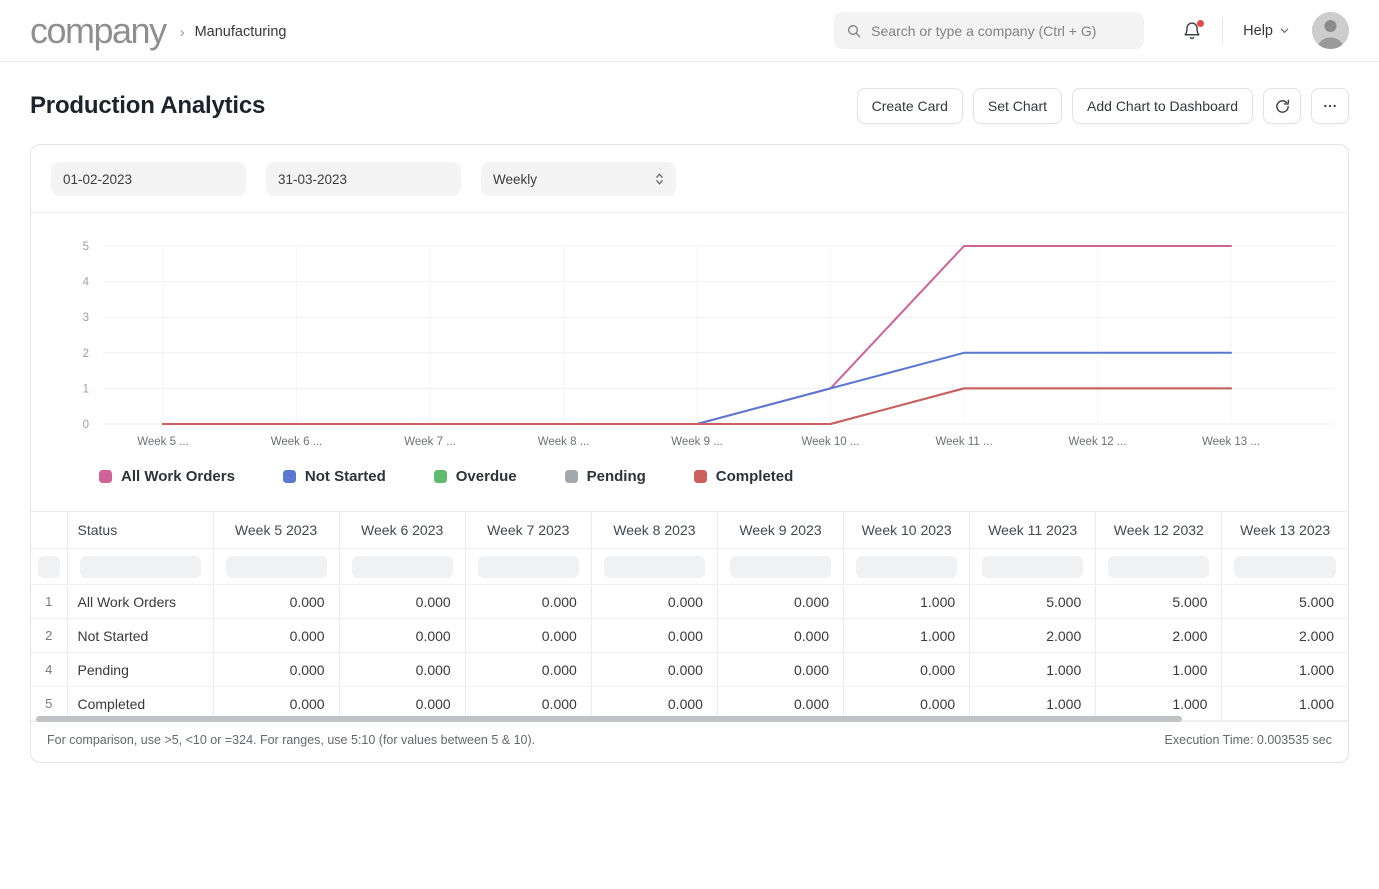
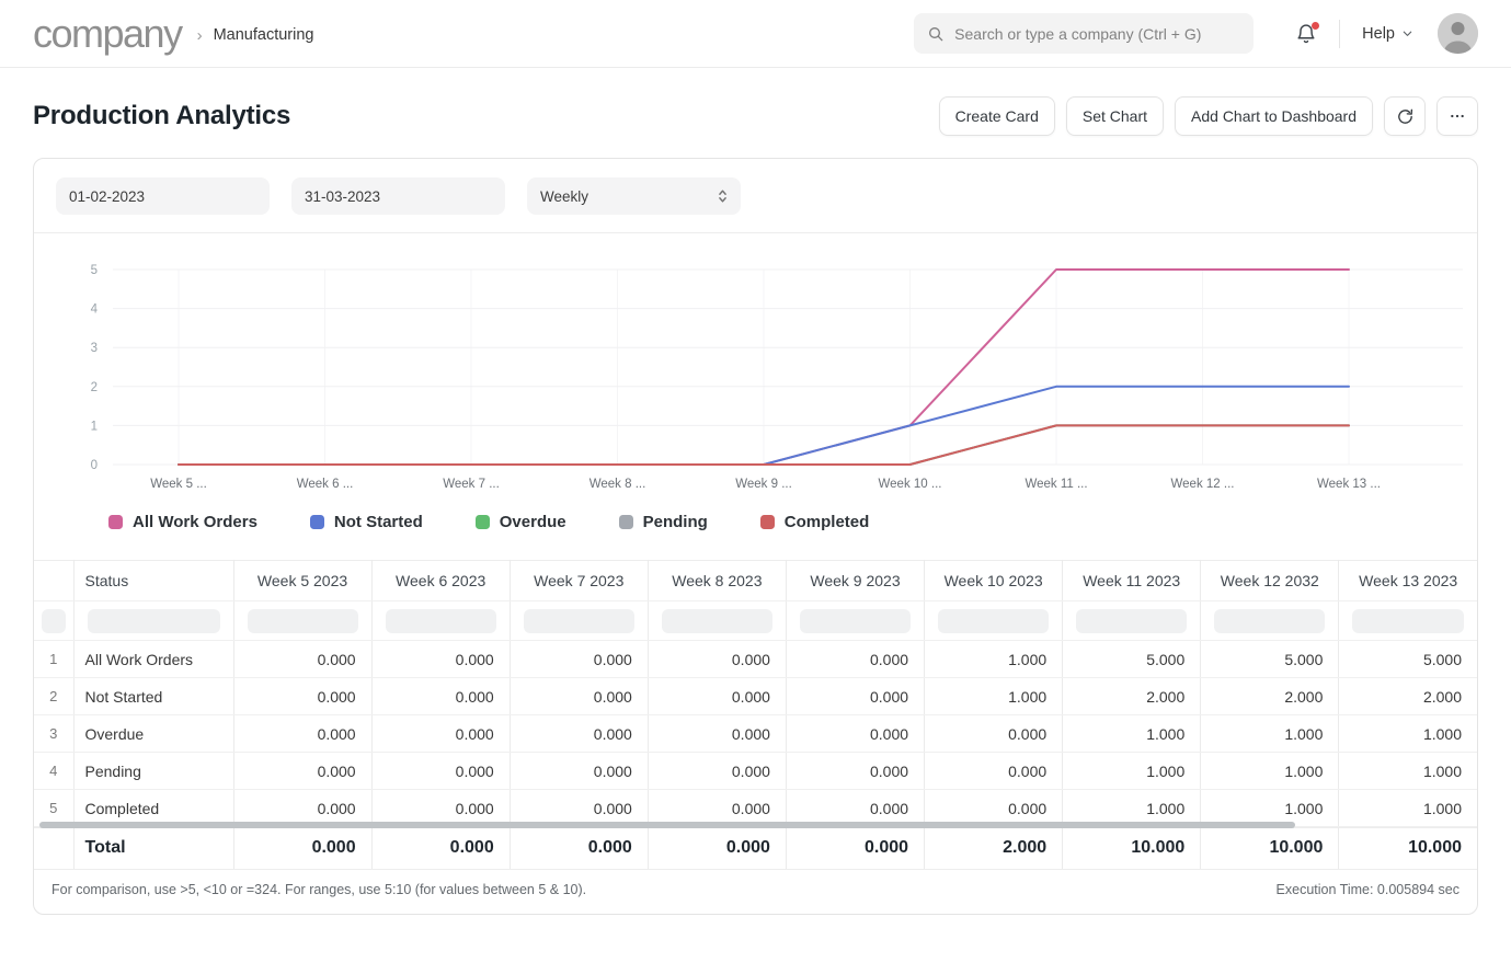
  company
  ›
  Manufacturing
  Search or type a company (Ctrl + G)
  Help
  Production Analytics
  Create Card
  Set Chart
  Add Chart to Dashboard
  01-02-2023
  31-03-2023
  Weekly
  0
  1
  2
  3
  4
  5
  Week 5 ...
  Week 6 ...
  Week 7 ...
  Week 8 ...
  Week 9 ...
  Week 10 ...
  Week 11 ...
  Week 12 ...
  Week 13 ...
  All Work Orders
  Not Started
  Overdue
  Pending
  Completed
  	Status	Week 5 2023	Week 6 2023	Week 7 2023	Week 8 2023	Week 9 2023	Week 10 2023	Week 11 2023	Week 12 2032	Week 13 2023
  1	All Work Orders	0.000	0.000	0.000	0.000	0.000	1.000	5.000	5.000	5.000
  2	Not Started	0.000	0.000	0.000	0.000	0.000	1.000	2.000	2.000	2.000
+ 3	Overdue	0.000	0.000	0.000	0.000	0.000	0.000	1.000	1.000	1.000
  4	Pending	0.000	0.000	0.000	0.000	0.000	0.000	1.000	1.000	1.000
  5	Completed	0.000	0.000	0.000	0.000	0.000	0.000	1.000	1.000	1.000
+ 	Total	0.000	0.000	0.000	0.000	0.000	2.000	10.000	10.000	10.000
  For comparison, use >5, <10 or =324. For ranges, use 5:10 (for values between 5 & 10).
- Execution Time: 0.003535 sec
+ Execution Time: 0.005894 sec
